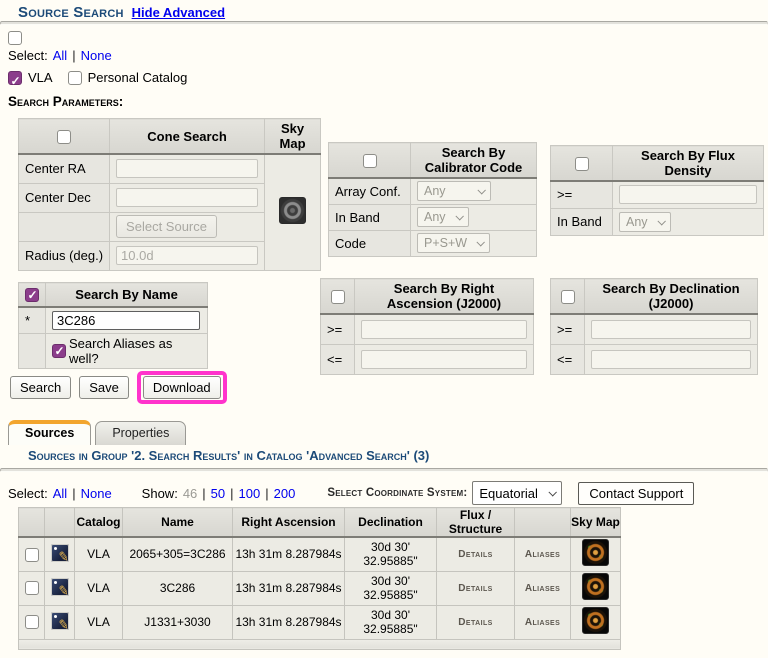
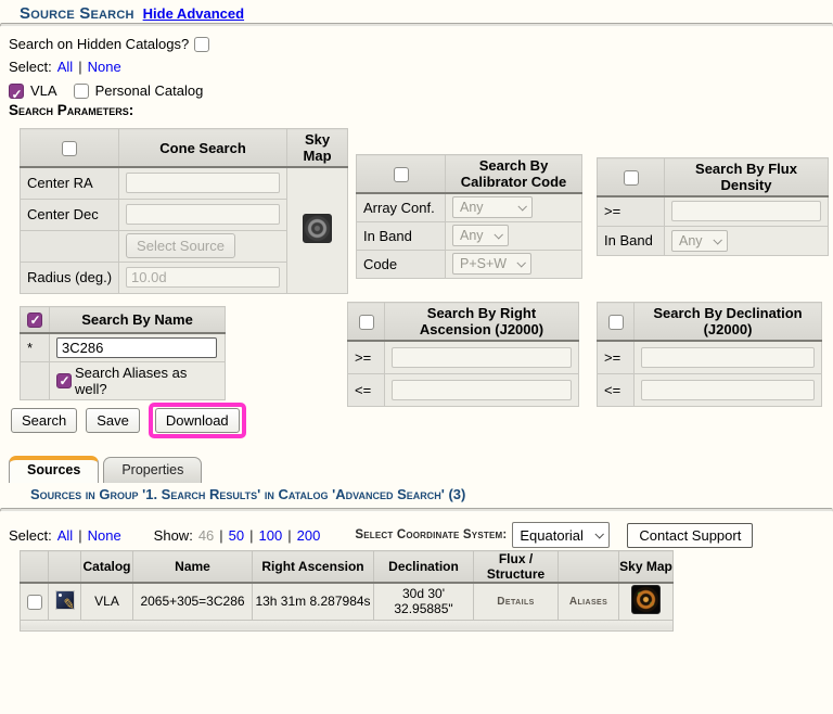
  Source Search
  Hide Advanced
+ Search on Hidden Catalogs?
  Select:
  All
  |
  None
  VLA
  Personal Catalog
  Search Parameters:
  	Cone Search	Sky Map
  Center RA
  Center Dec
  	Select Source
  Radius (deg.)	10.0d
  	Search By Calibrator Code
  Array Conf.	Any
  In Band	Any
  Code	P+S+W
  	Search By Flux Density
  >=
  In Band	Any
  	Search By Name
  *	3C286
  	Search Aliases as well?
  	Search By Right Ascension (J2000)
  >=
  <=
  	Search By Declination (J2000)
  >=
  <=
  Search
  Save
  Download
  Sources
  Properties
- Sources in Group '2. Search Results' in Catalog 'Advanced Search' (3)
+ Sources in Group '1. Search Results' in Catalog 'Advanced Search' (3)
  Select:
  All
  |
  None
  Show:
  46
  |
  50
  |
  100
  |
  200
  Select Coordinate System:
  Equatorial
  Contact Support
  		Catalog	Name	Right Ascension	Declination	Flux / Structure		Sky Map
  		VLA	2065+305=3C286	13h 31m 8.287984s	30d 30' 32.95885"	Details	Aliases
- 		VLA	3C286	13h 31m 8.287984s	30d 30' 32.95885"	Details	Aliases
- 		VLA	J1331+3030	13h 31m 8.287984s	30d 30' 32.95885"	Details	Aliases
